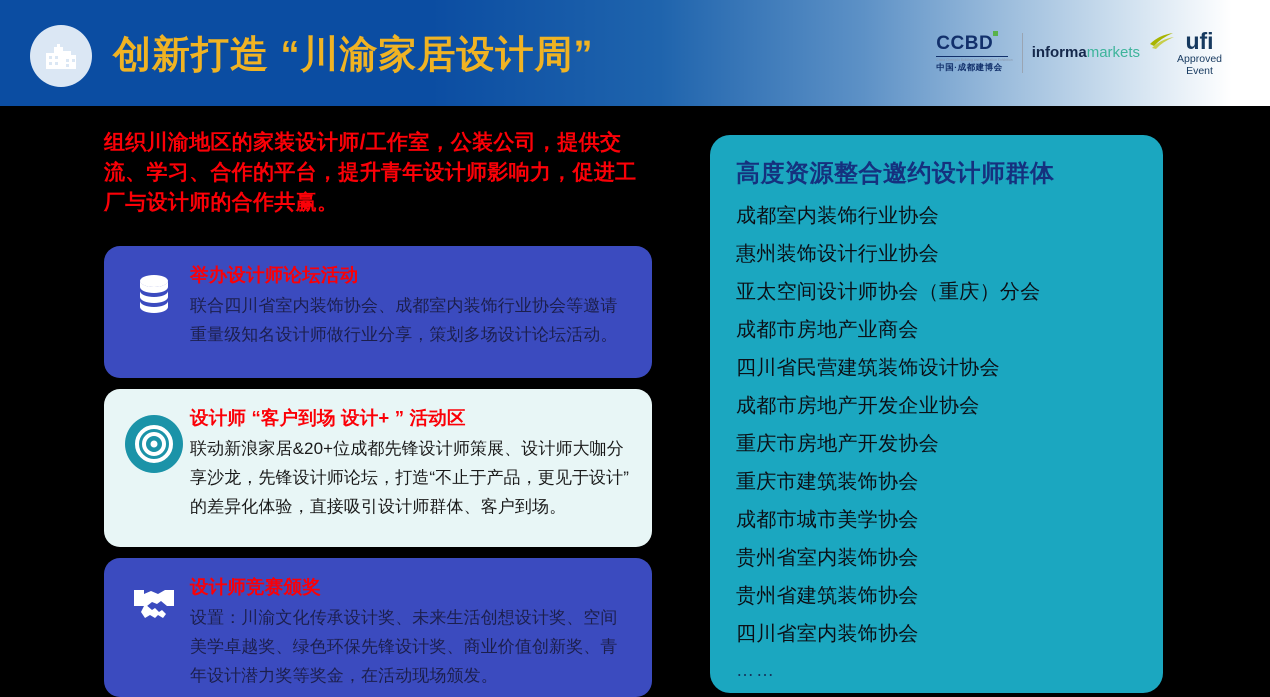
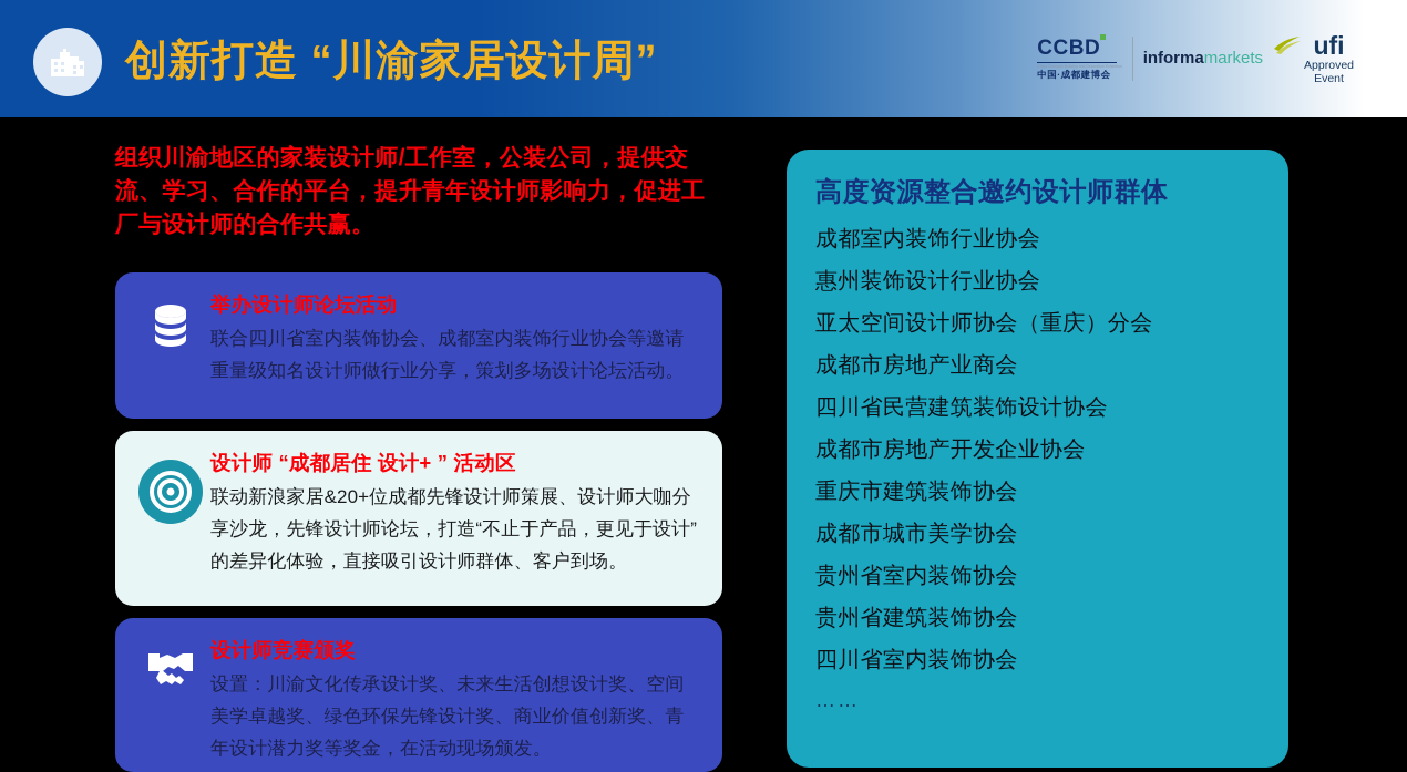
  创新打造 “川渝家居设计周”
  CCBD
  中国·成都建博会
  informamarkets
  ufi
  Approved
  Event
  组织川渝地区的家装设计师/工作室，公装公司，提供交流、学习、合作的平台，提升青年设计师影响力，促进工厂与设计师的合作共赢。
  举办设计师论坛活动
  联合四川省室内装饰协会、成都室内装饰行业协会等邀请重量级知名设计师做行业分享，策划多场设计论坛活动。
- 设计师 “客户到场 设计+ ” 活动区
+ 设计师 “成都居住 设计+ ” 活动区
  联动新浪家居&20+位成都先锋设计师策展、设计师大咖分享沙龙，先锋设计师论坛，打造“不止于产品，更见于设计” 的差异化体验，直接吸引设计师群体、客户到场。
  设计师竞赛颁奖
  设置：川渝文化传承设计奖、未来生活创想设计奖、空间美学卓越奖、绿色环保先锋设计奖、商业价值创新奖、青年设计潜力奖等奖金，在活动现场颁发。
  高度资源整合邀约设计师群体
  成都室内装饰行业协会
  惠州装饰设计行业协会
  亚太空间设计师协会（重庆）分会
  成都市房地产业商会
  四川省民营建筑装饰设计协会
  成都市房地产开发企业协会
- 重庆市房地产开发协会
  重庆市建筑装饰协会
  成都市城市美学协会
  贵州省室内装饰协会
  贵州省建筑装饰协会
  四川省室内装饰协会
  ……
